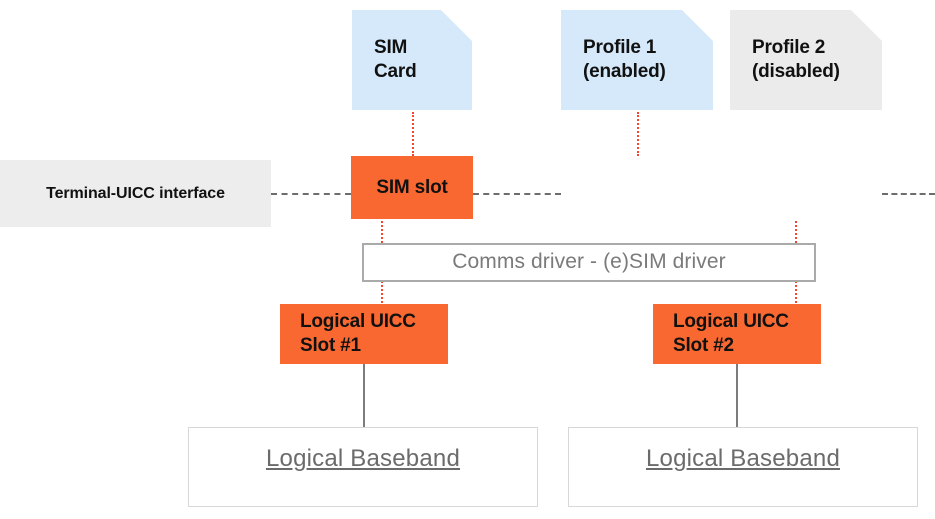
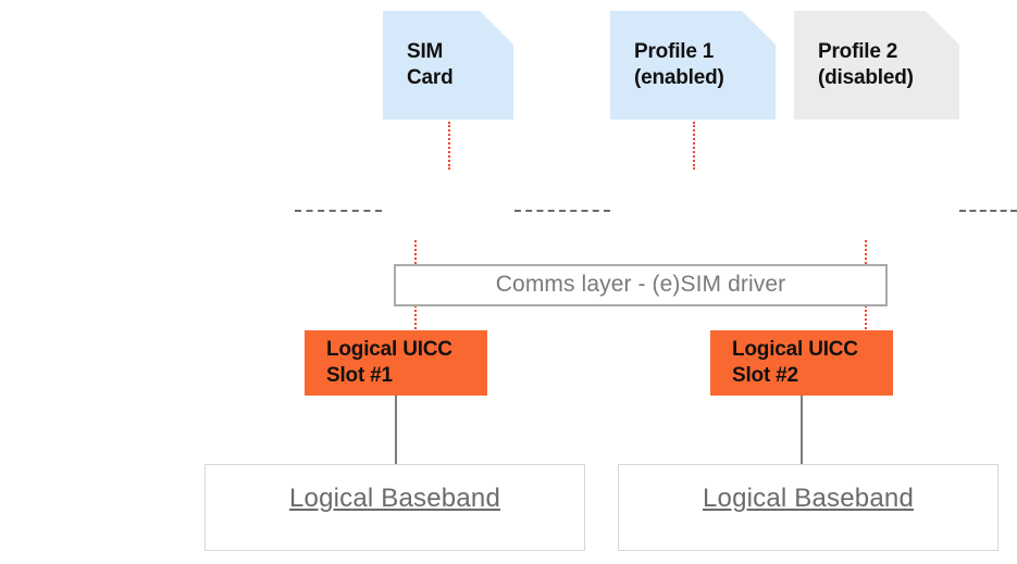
  SIM
  Card
  Profile 1
  (enabled)
  Profile 2
  (disabled)
- Terminal-UICC interface
- SIM slot
- Comms driver - (e)SIM driver
+ Comms layer - (e)SIM driver
  Logical UICC
  Slot #1
  Logical UICC
  Slot #2
  Logical Baseband
  Logical Baseband
